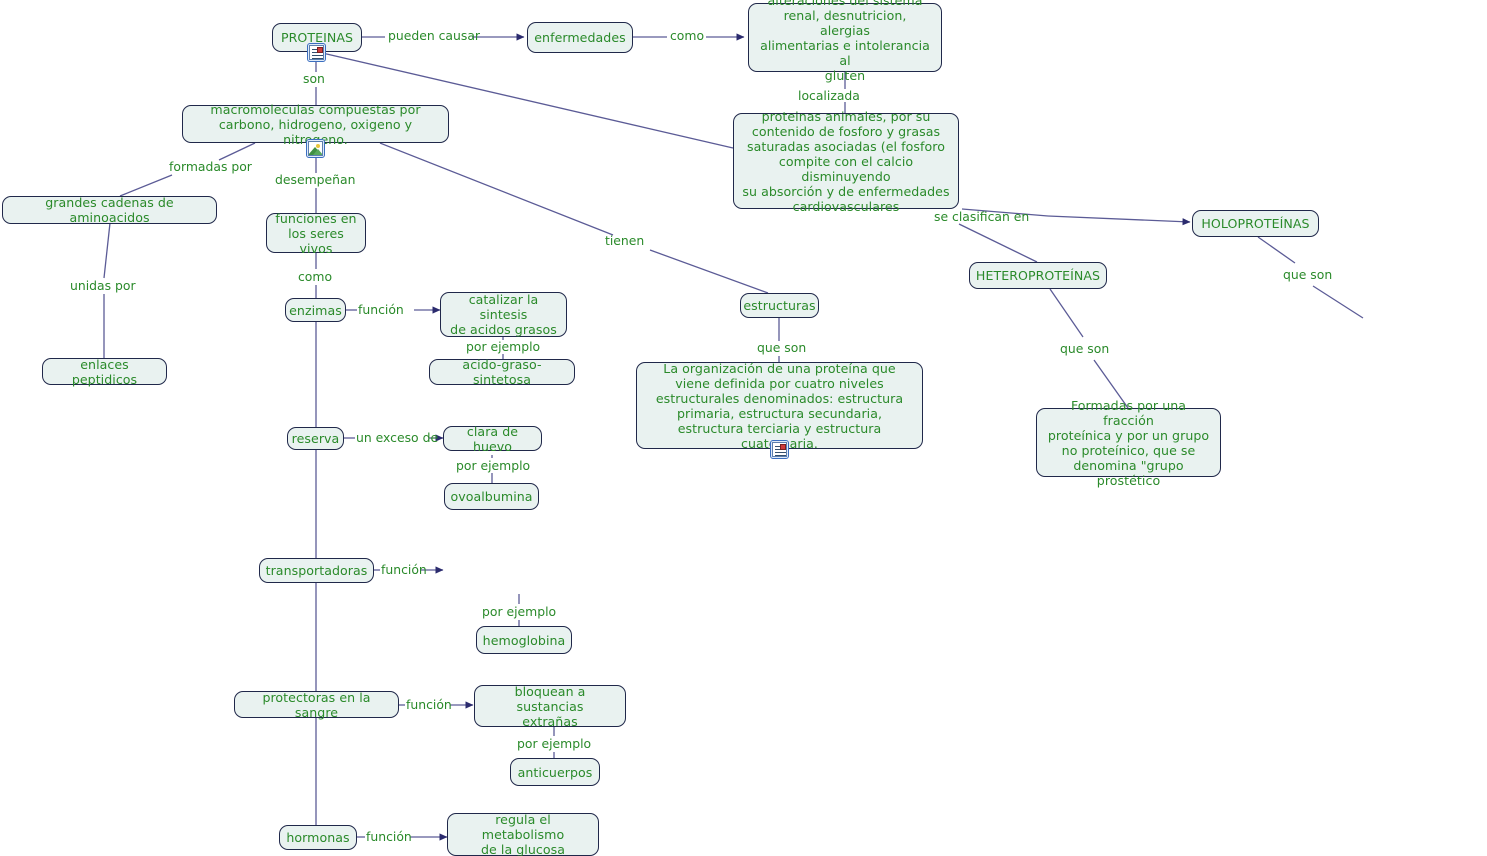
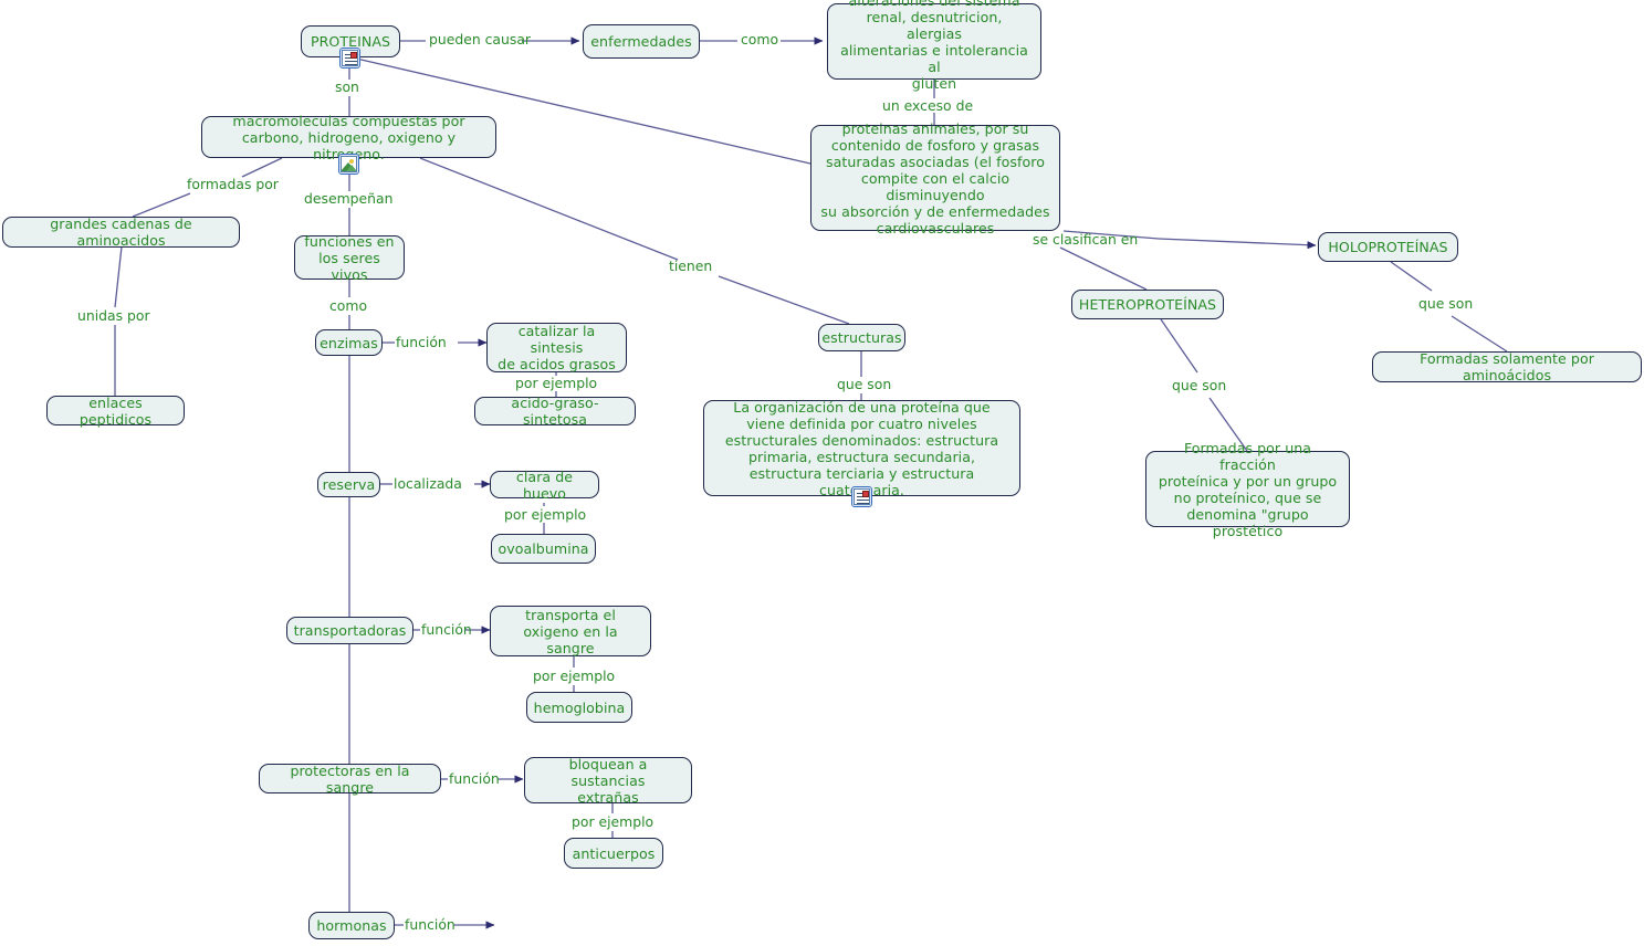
  PROTEINAS
  enfermedades
  alteraciones del sistema
  renal, desnutricion, alergias
  alimentarias e intolerancia al
  gluten
  proteinas animales, por su
  contenido de fosforo y grasas
  saturadas asociadas (el fosforo
  compite con el calcio disminuyendo
  su absorción y de enfermedades
  cardiovasculares
  macromoleculas compuestas por
  carbono, hidrogeno, oxigeno y nitreno.
  grandes cadenas de aminoacidos
  enlaces peptidicos
  funciones en
  los seres vivos
  enzimas
  catalizar la sintesis
  de acidos grasos
  acido-graso-sintetosa
  reserva
  clara de huevo
  ovoalbumina
  transportadoras
+ transporta el
+ oxigeno en la sangre
  hemoglobina
  protectoras en la sangre
  bloquean a sustancias
  extrañas
  anticuerpos
  hormonas
- regula el metabolismo
- de la glucosa
  estructuras
  La organización de una proteína que
  viene definida por cuatro niveles
  estructurales denominados: estructura
  primaria, estructura secundaria,
  estructura terciaria y estructura cuataria.
  HETEROPROTEÍNAS
  HOLOPROTEÍNAS
  Formadas por una fracción
  proteínica y por un grupo
  no proteínico, que se
  denomina "grupo prostético
+ Formadas solamente por aminoácidos
  pueden causar
  como
- localizada
+ un exceso de
  son
  formadas por
  unidas por
  desempeñan
  como
  función
  por ejemplo
- un exceso de
+ localizada
  por ejemplo
  función
  por ejemplo
  función
  por ejemplo
  función
  tienen
  que son
  se clasifican en
  que son
  que son
